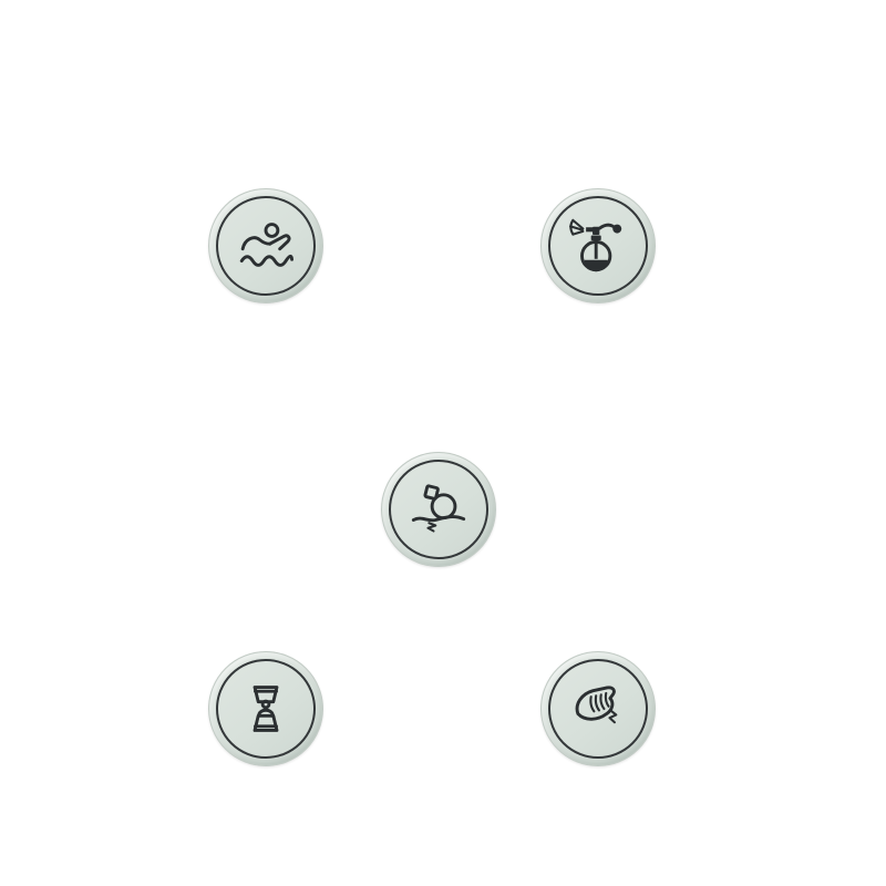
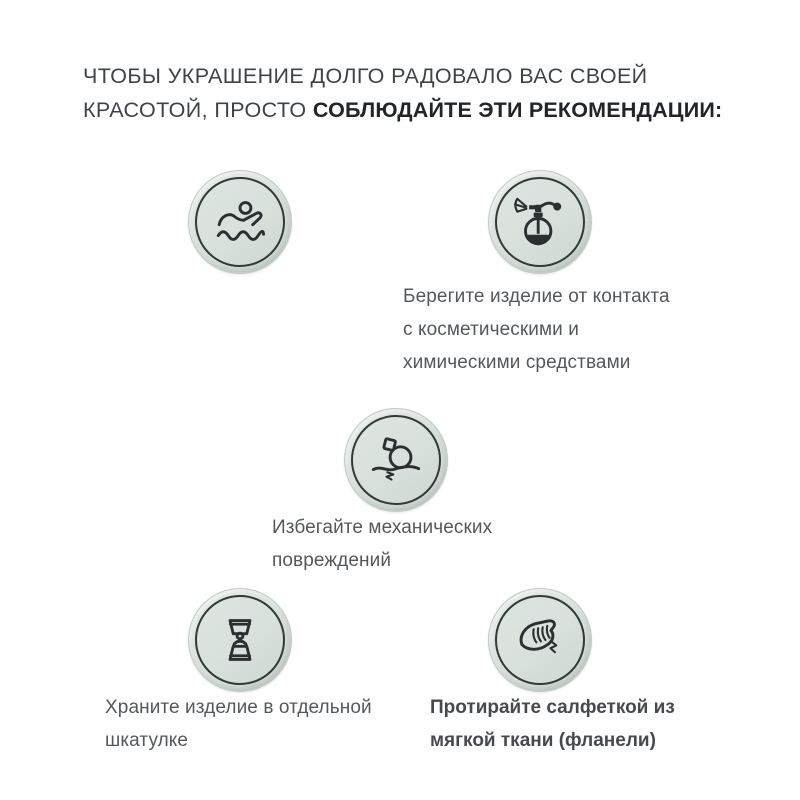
+ ЧТОБЫ УКРАШЕНИЕ ДОЛГО РАДОВАЛО ВАС СВОЕЙ
+ КРАСОТОЙ, ПРОСТО СОБЛЮДАЙТЕ ЭТИ РЕКОМЕНДАЦИИ:
+ Берегите изделие от контакта с косметическими и химическими средствами
+ Избегайте механических повреждений
+ Храните изделие в отдельной шкатулке
+ Протирайте салфеткой из мягкой ткани (фланели)
